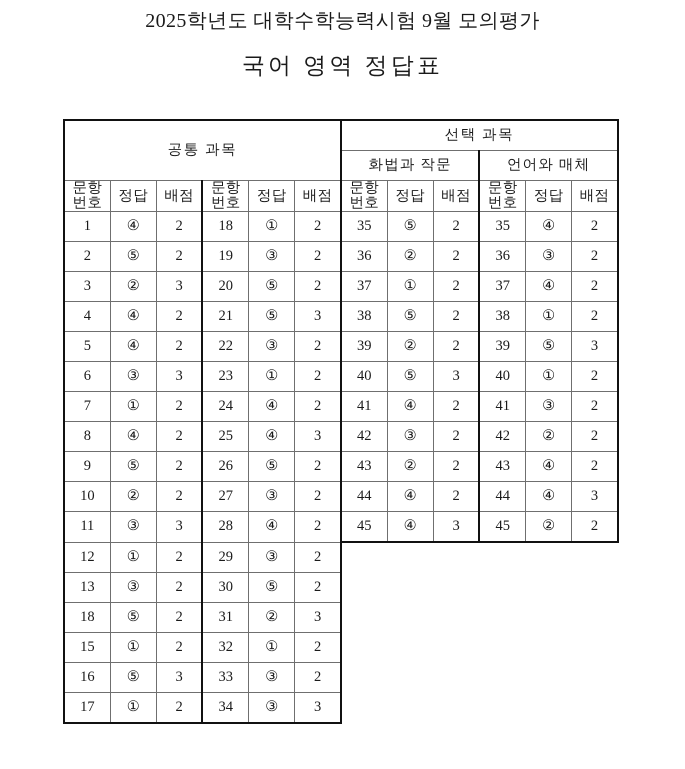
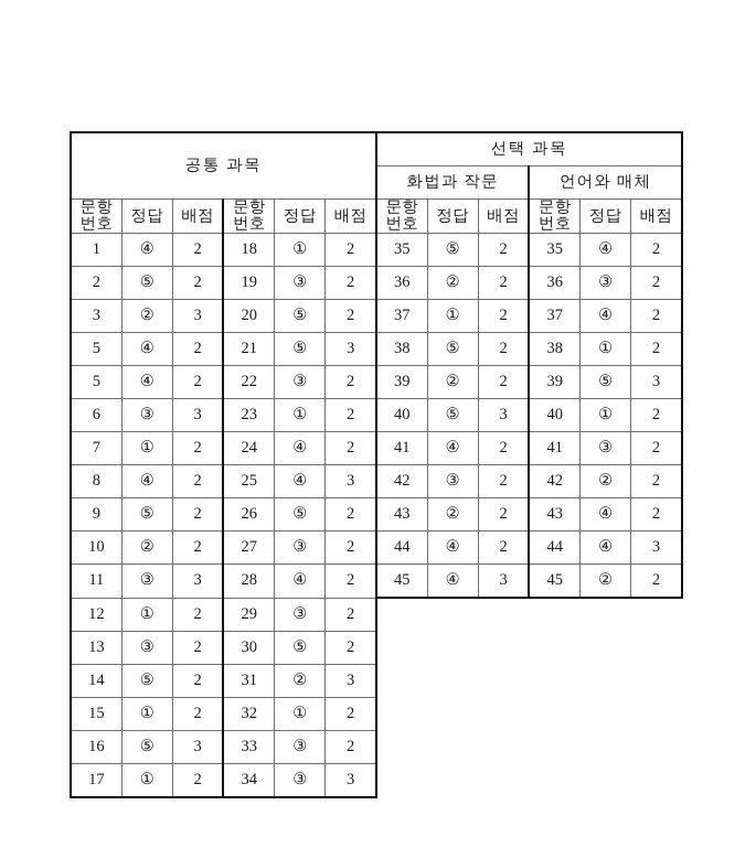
- 2025학년도 대학수학능력시험 9월 모의평가
- 국어 영역 정답표
  공통 과목	선택 과목
  화법과 작문	언어와 매체
  문항번호	정답	배점	문항번호	정답	배점	문항번호	정답	배점	문항번호	정답	배점
  1	④	2	18	①	2	35	⑤	2	35	④	2
  2	⑤	2	19	③	2	36	②	2	36	③	2
  3	②	3	20	⑤	2	37	①	2	37	④	2
- 4	④	2	21	⑤	3	38	⑤	2	38	①	2
+ 5	④	2	21	⑤	3	38	⑤	2	38	①	2
  5	④	2	22	③	2	39	②	2	39	⑤	3
  6	③	3	23	①	2	40	⑤	3	40	①	2
  7	①	2	24	④	2	41	④	2	41	③	2
  8	④	2	25	④	3	42	③	2	42	②	2
  9	⑤	2	26	⑤	2	43	②	2	43	④	2
  10	②	2	27	③	2	44	④	2	44	④	3
  11	③	3	28	④	2	45	④	3	45	②	2
  12	①	2	29	③	2
  13	③	2	30	⑤	2
- 18	⑤	2	31	②	3
+ 14	⑤	2	31	②	3
  15	①	2	32	①	2
  16	⑤	3	33	③	2
  17	①	2	34	③	3
